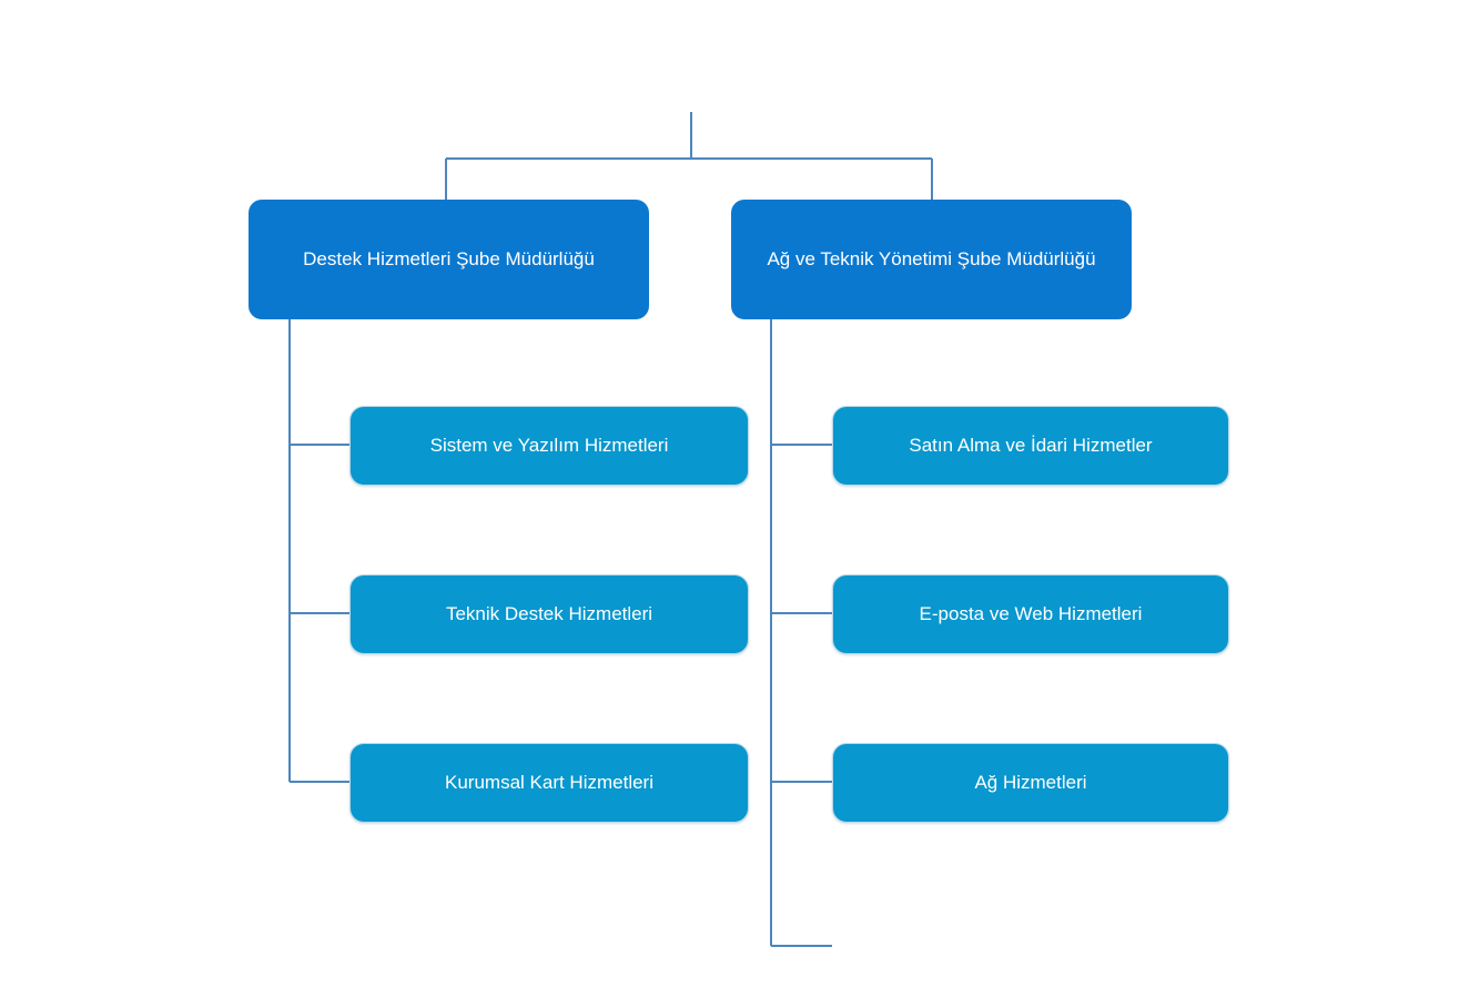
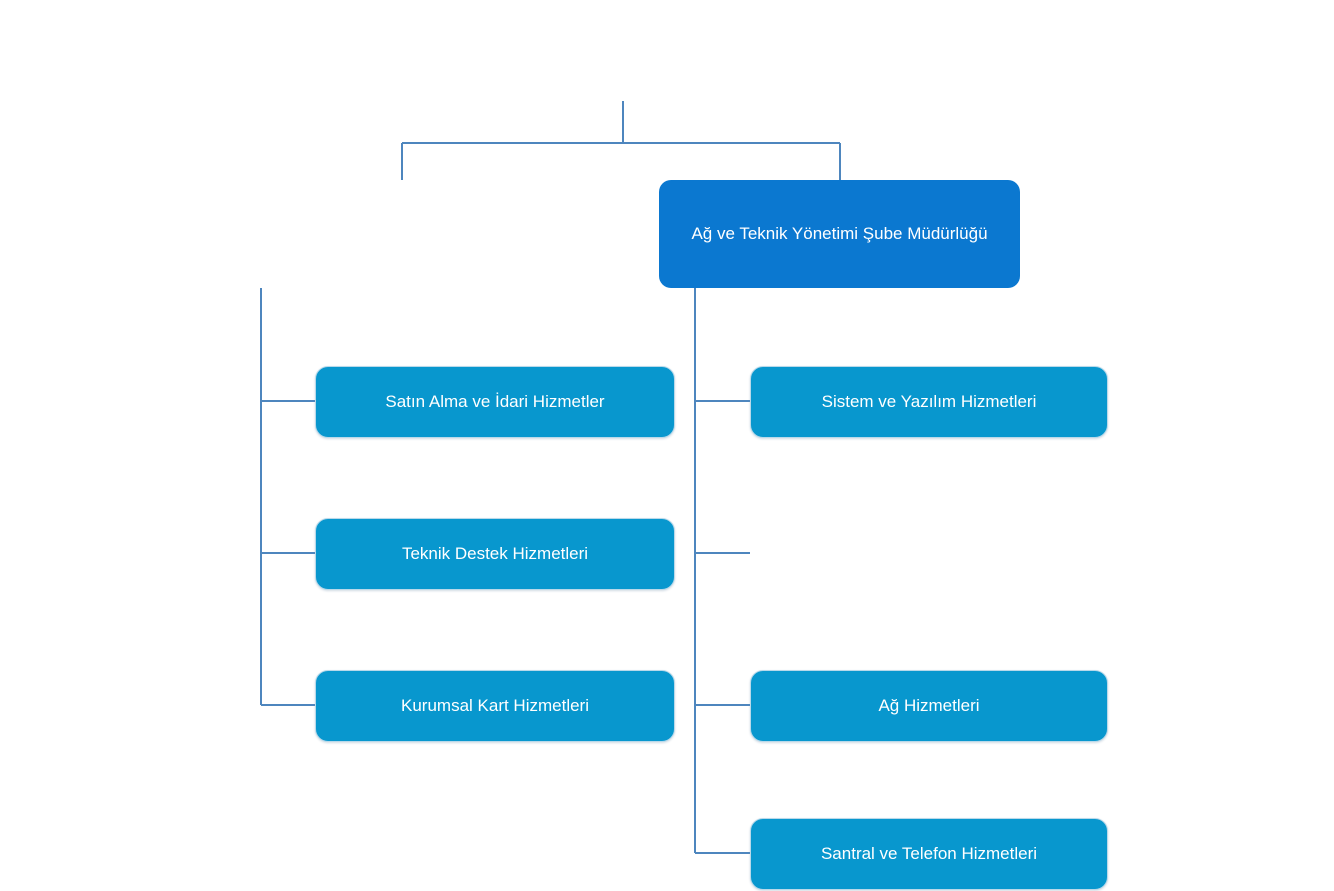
- Destek Hizmetleri Şube Müdürlüğü
  Ağ ve Teknik Yönetimi Şube Müdürlüğü
- Sistem ve Yazılım Hizmetleri
+ Satın Alma ve İdari Hizmetler
  Teknik Destek Hizmetleri
  Kurumsal Kart Hizmetleri
- Satın Alma ve İdari Hizmetler
+ Sistem ve Yazılım Hizmetleri
- E-posta ve Web Hizmetleri
  Ağ Hizmetleri
+ Santral ve Telefon Hizmetleri
